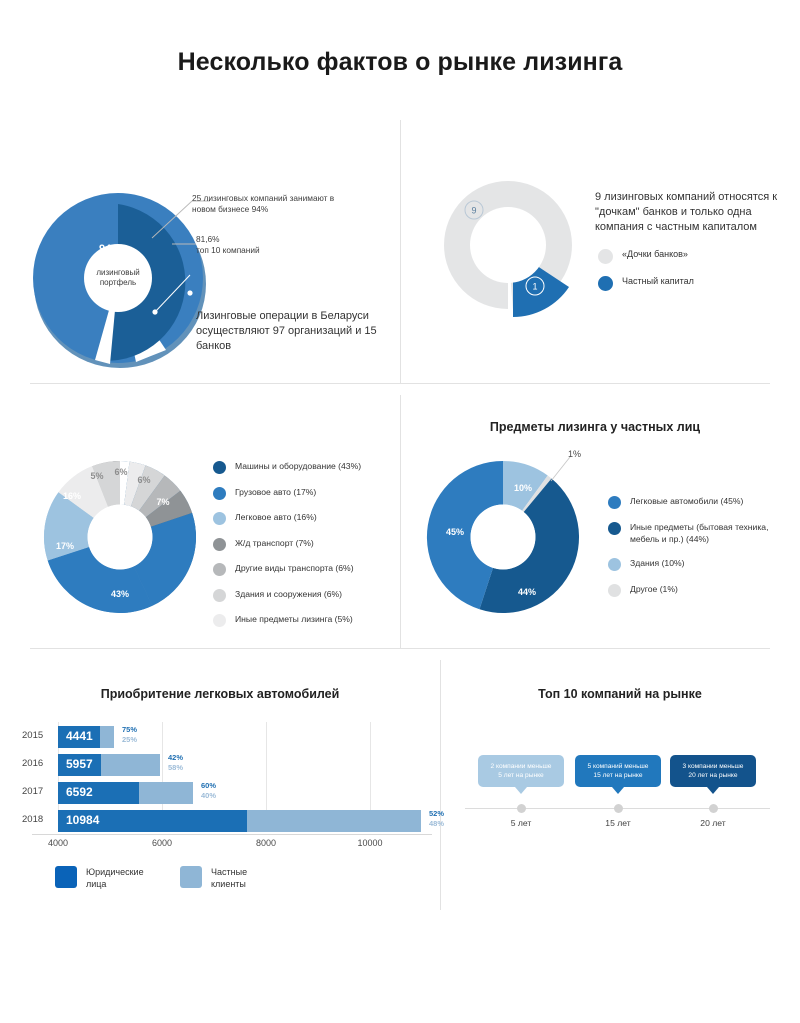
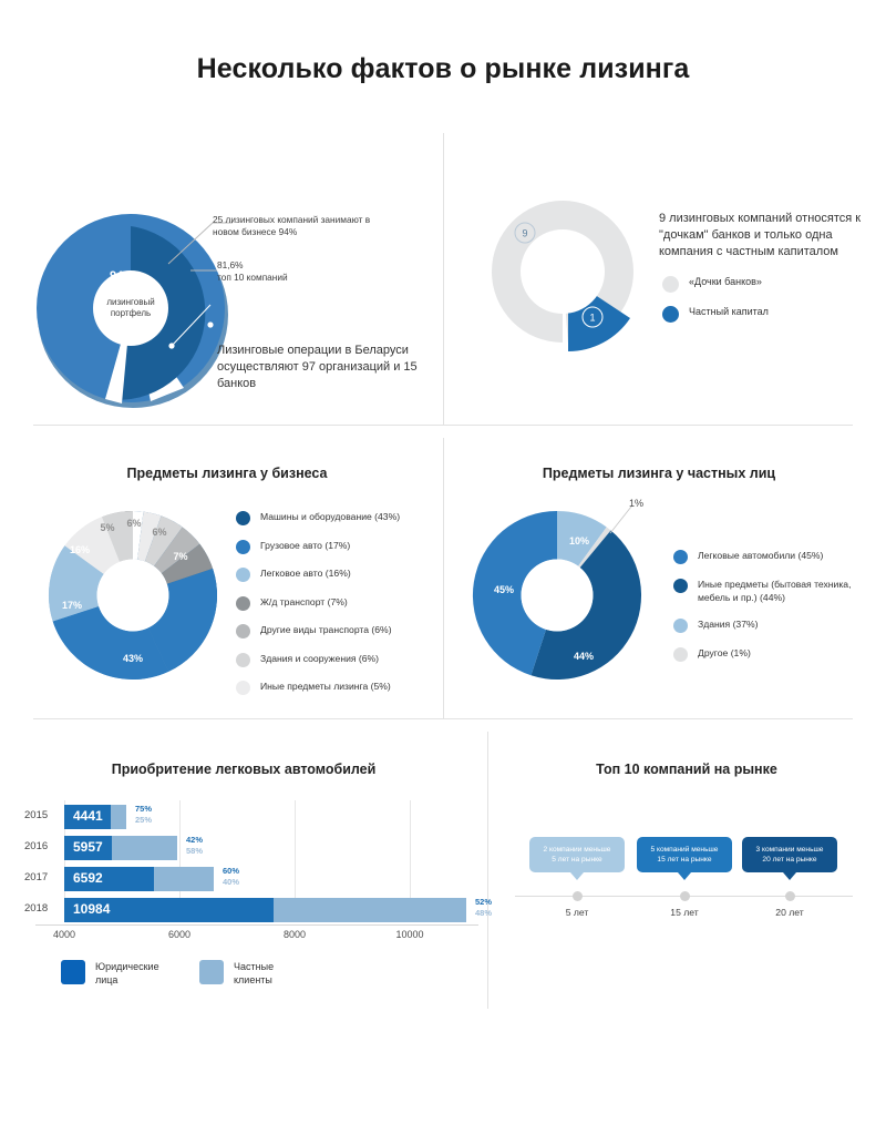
  Несколько фактов о рынке лизинга
  94%
  лизинговый
  портфель
  25 лизинговых компаний занимают в новом бизнесе 94%
  81,6%
  топ 10 компаний
  Лизинговые операции в Беларуси осуществляют 97 организаций и 15 банков
  9
  1
  9 лизинговых компаний относятся к "дочкам" банков и только одна компания с частным капиталом
  «Дочки банков»
  Частный капитал
+ Предметы лизинга у бизнеса
  43%
  17%
  16%
  5%
  6%
  6%
  7%
  Машины и оборудование (43%)
  Грузовое авто (17%)
  Легковое авто (16%)
  Ж/д транспорт (7%)
  Другие виды транспорта (6%)
  Здания и сооружения (6%)
  Иные предметы лизинга (5%)
  Предметы лизинга у частных лиц
  10%
  44%
  45%
  1%
  Легковые автомобили (45%)
  Иные предметы (бытовая техника, мебель и пр.) (44%)
- Здания (10%)
+ Здания (37%)
  Другое (1%)
  Приобритение легковых автомобилей
  2015
  4441
  75%
  25%
  2016
  5957
  42%
  58%
  2017
  6592
  60%
  40%
  2018
  10984
  52%
  48%
  4000
  6000
  8000
  10000
  Юридические
  лица
  Частные
  клиенты
  Топ 10 компаний на рынке
  5 лет
  15 лет
  20 лет
